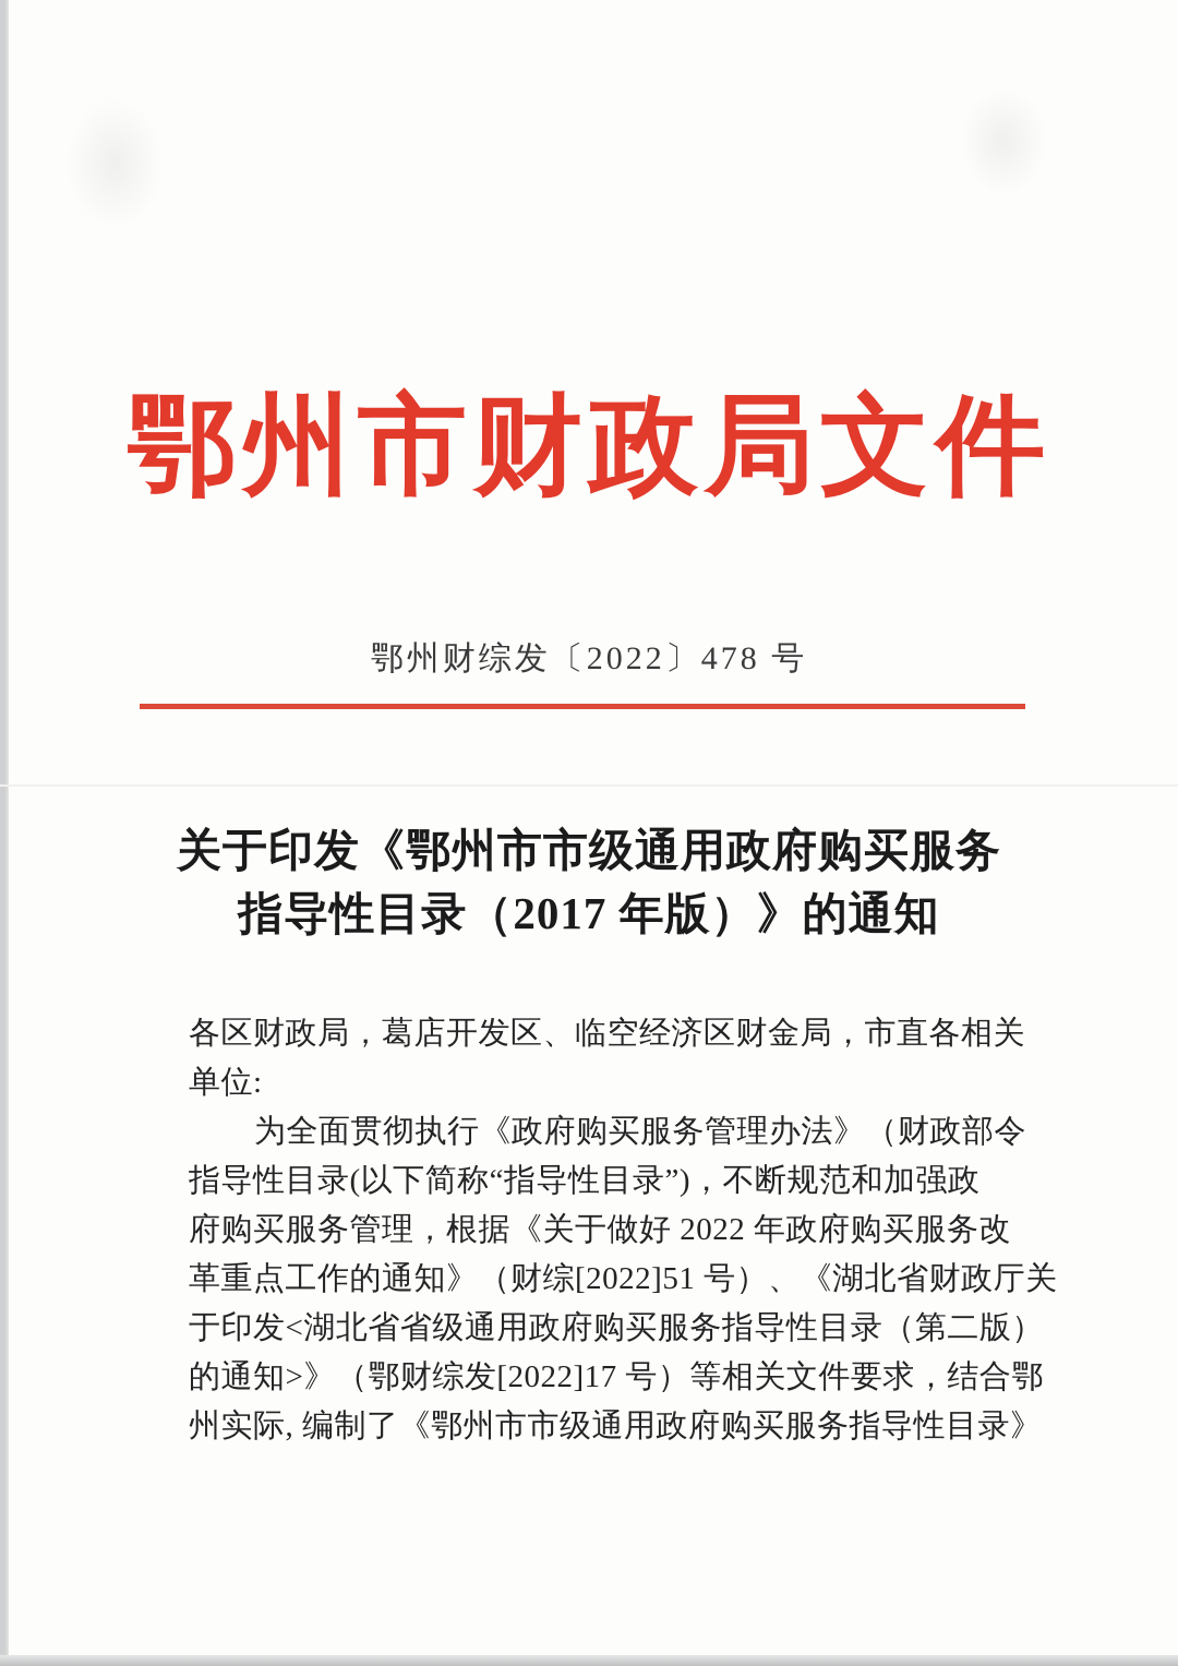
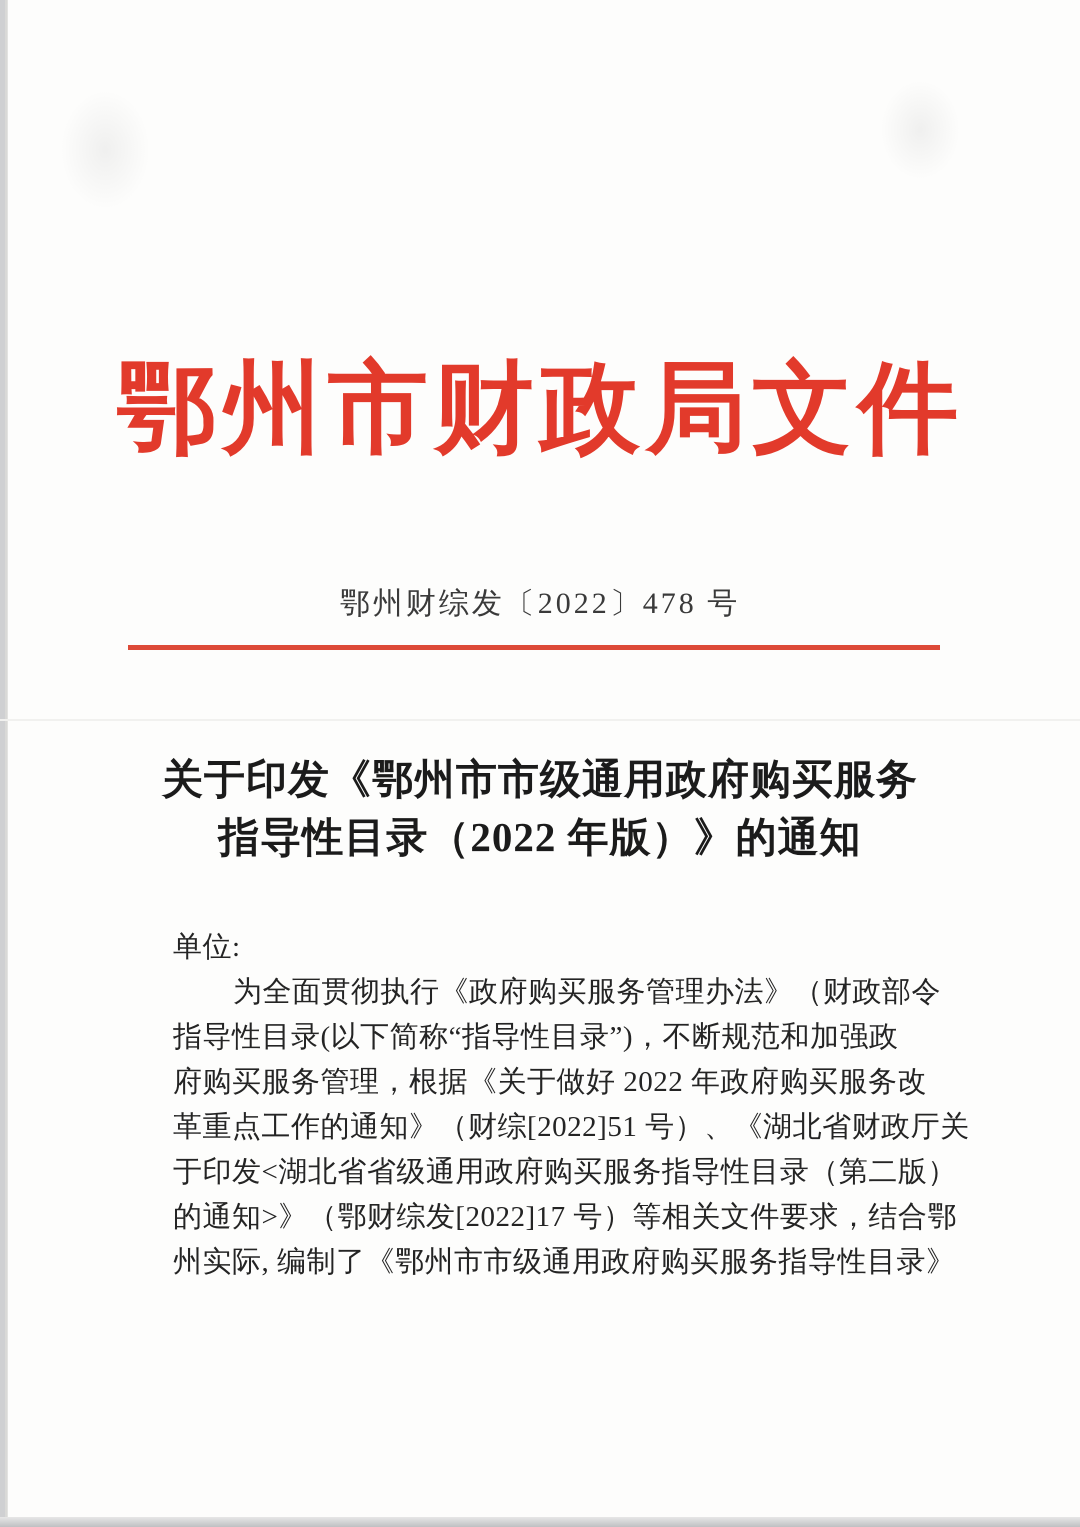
  鄂州市财政局文件
  鄂州财综发〔2022〕478 号
  关于印发《鄂州市市级通用政府购买服务
- 指导性目录（2017 年版）》的通知
+ 指导性目录（2022 年版）》的通知
- 各区财政局，葛店开发区、临空经济区财金局，市直各相关
  单位:
  为全面贯彻执行《政府购买服务管理办法》（财政部令
  指导性目录(以下简称“指导性目录”)，不断规范和加强政
  府购买服务管理，根据《关于做好 2022 年政府购买服务改
  革重点工作的通知》（财综[2022]51 号）、《湖北省财政厅关
  于印发<湖北省省级通用政府购买服务指导性目录（第二版）
  的通知>》（鄂财综发[2022]17 号）等相关文件要求，结合鄂
  州实际, 编制了《鄂州市市级通用政府购买服务指导性目录》
